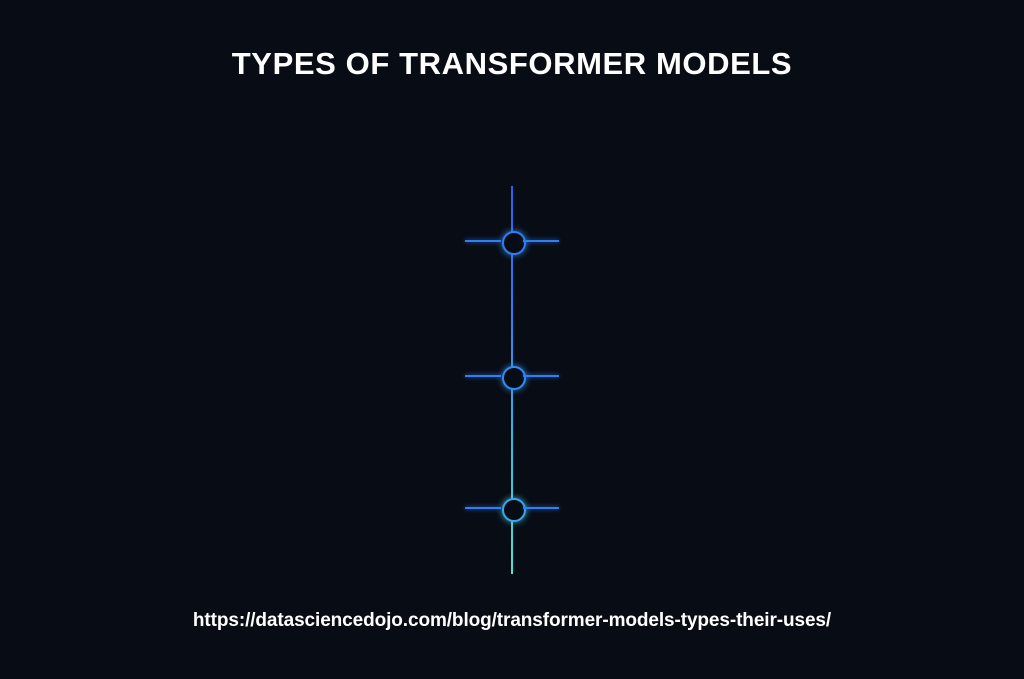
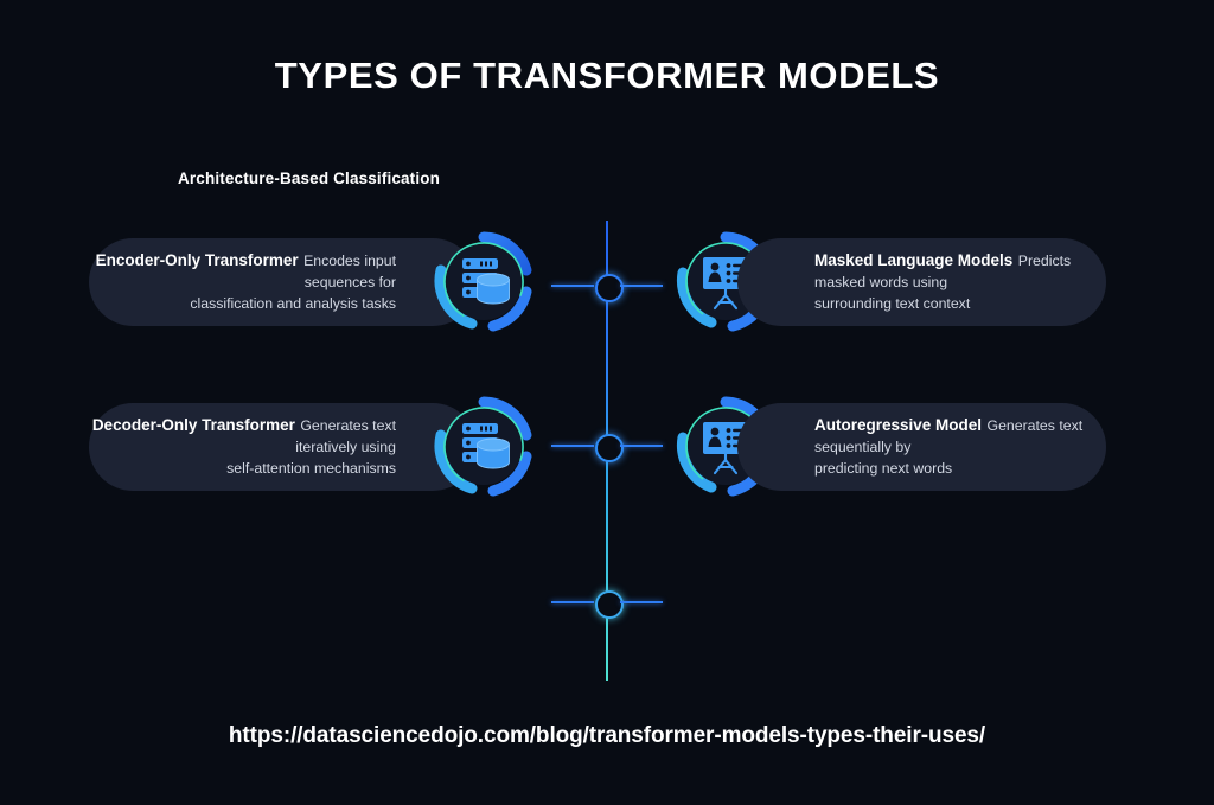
  TYPES OF TRANSFORMER MODELS
+ Architecture-Based Classification
+ Encoder-Only Transformer Encodes input sequences for
+ classification and analysis tasks
+ Masked Language Models Predicts masked words using
+ surrounding text context
+ Decoder-Only Transformer Generates text iteratively using
+ self-attention mechanisms
+ Autoregressive Model Generates text sequentially by
+ predicting next words
  https://datasciencedojo.com/blog/transformer-models-types-their-uses/
